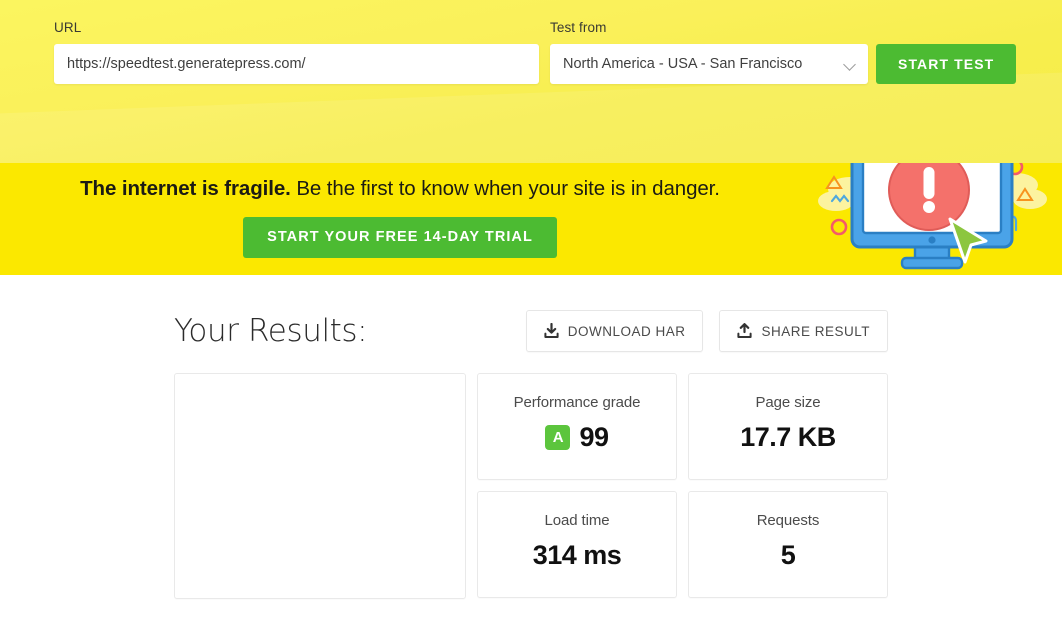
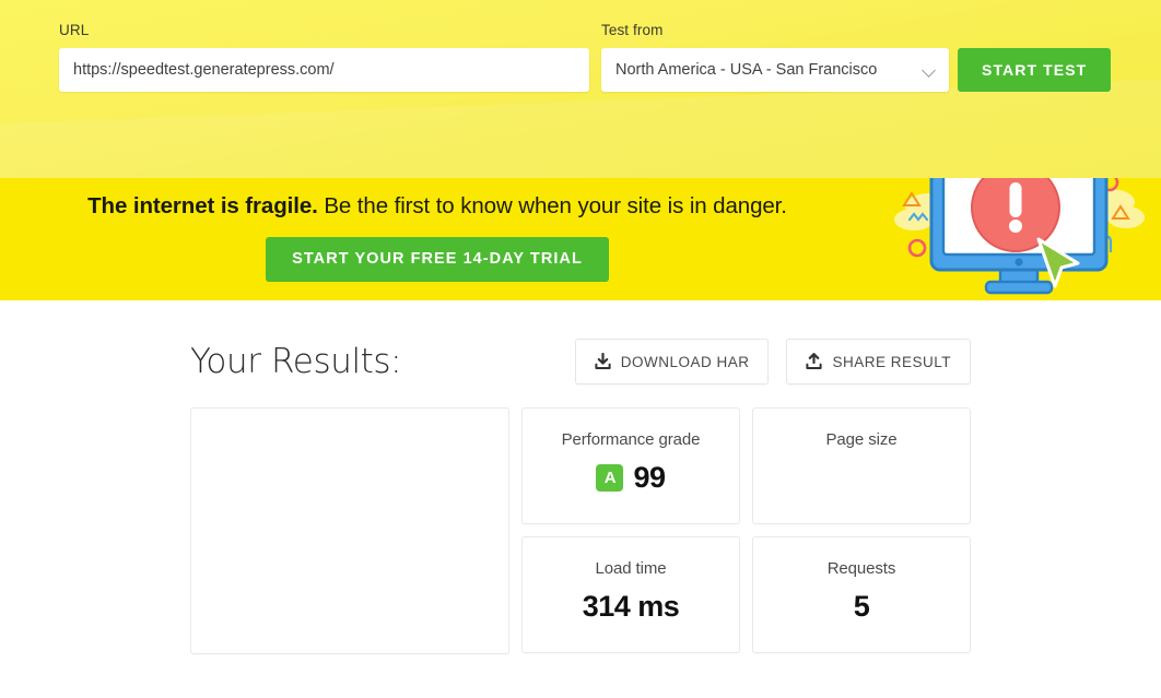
  URL
  https://speedtest.generatepress.com/
  Test from
  North America - USA - San Francisco
  START TEST
  The internet is fragile. Be the first to know when your site is in danger.
  START YOUR FREE 14-DAY TRIAL
  Your Results:
  DOWNLOAD HAR
  SHARE RESULT
  Performance grade
  A
  99
  Page size
- 17.7 KB
  Load time
  314 ms
  Requests
  5
